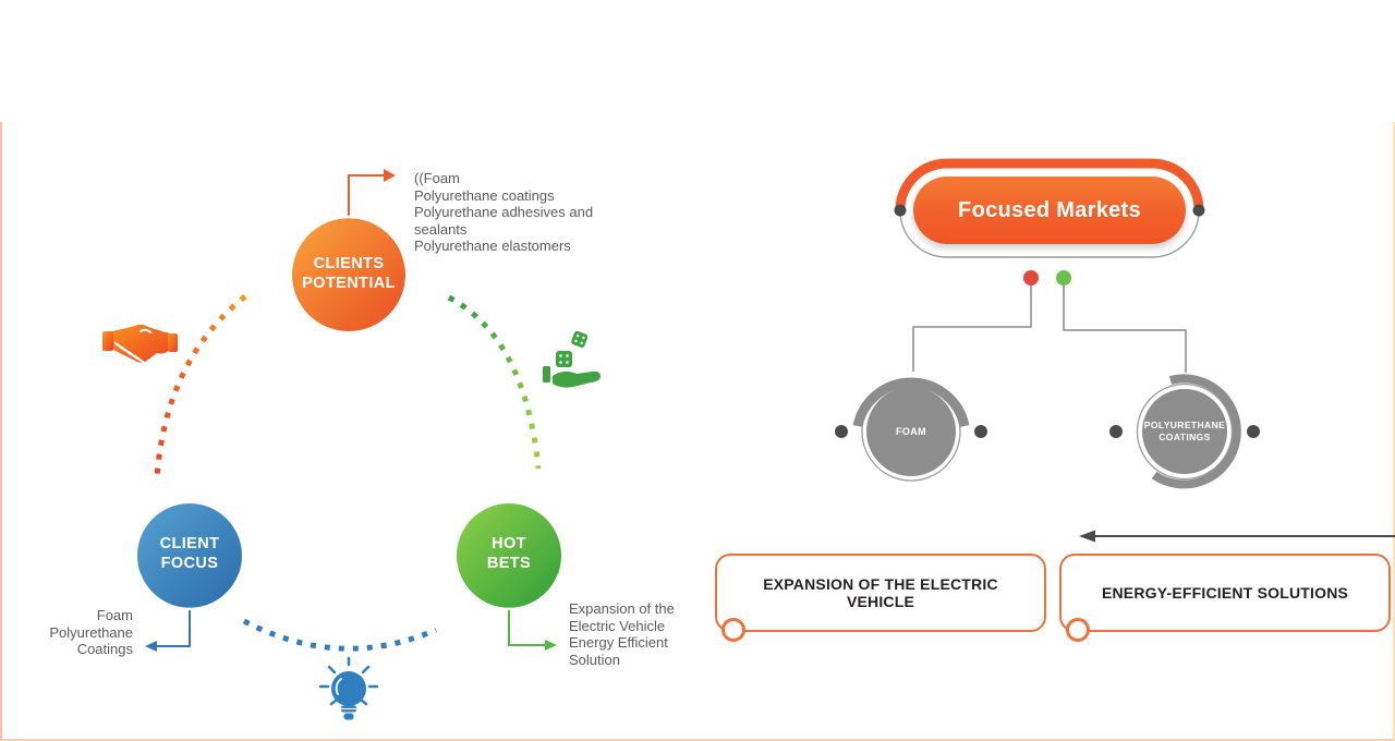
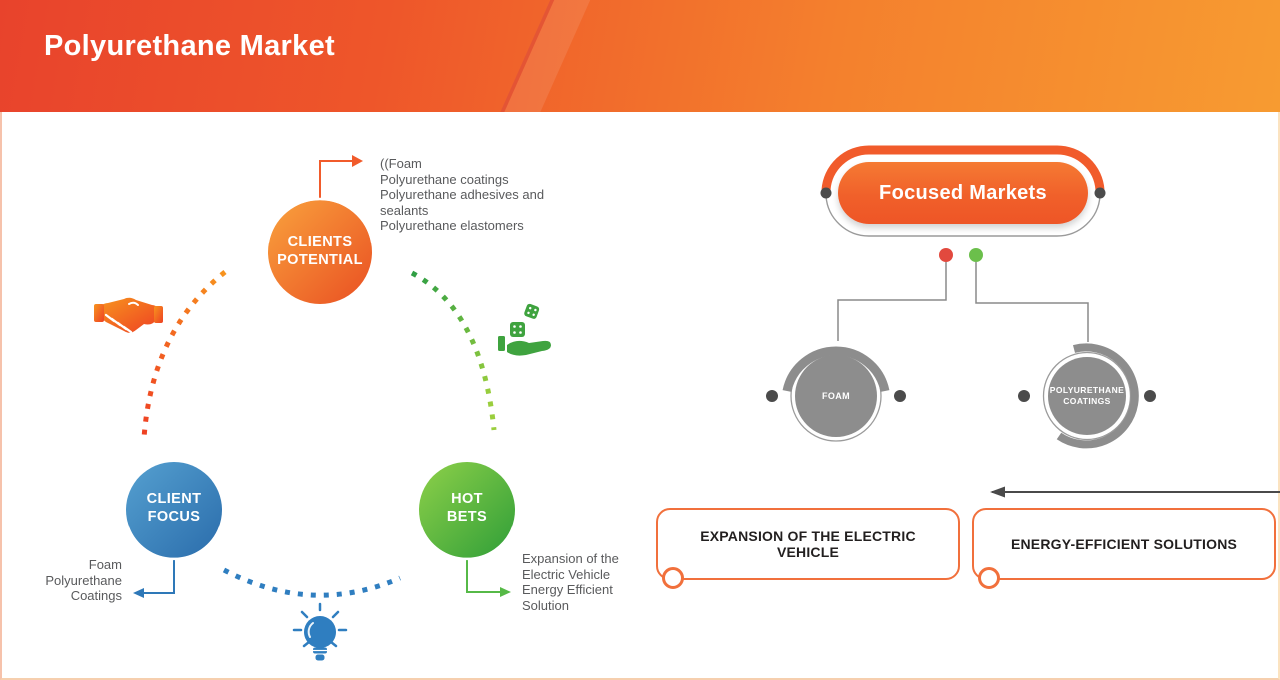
+ Polyurethane Market
  CLIENTS
  POTENTIAL
  CLIENT
  FOCUS
  HOT
  BETS
  ((Foam
  Polyurethane coatings
  Polyurethane adhesives and
  sealants
  Polyurethane elastomers
  Foam
  Polyurethane
  Coatings
  Expansion of the
  Electric Vehicle
  Energy Efficient
  Solution
  Focused Markets
  FOAM
  POLYURETHANE
  COATINGS
  EXPANSION OF THE ELECTRIC VEHICLE
  ENERGY-EFFICIENT SOLUTIONS
